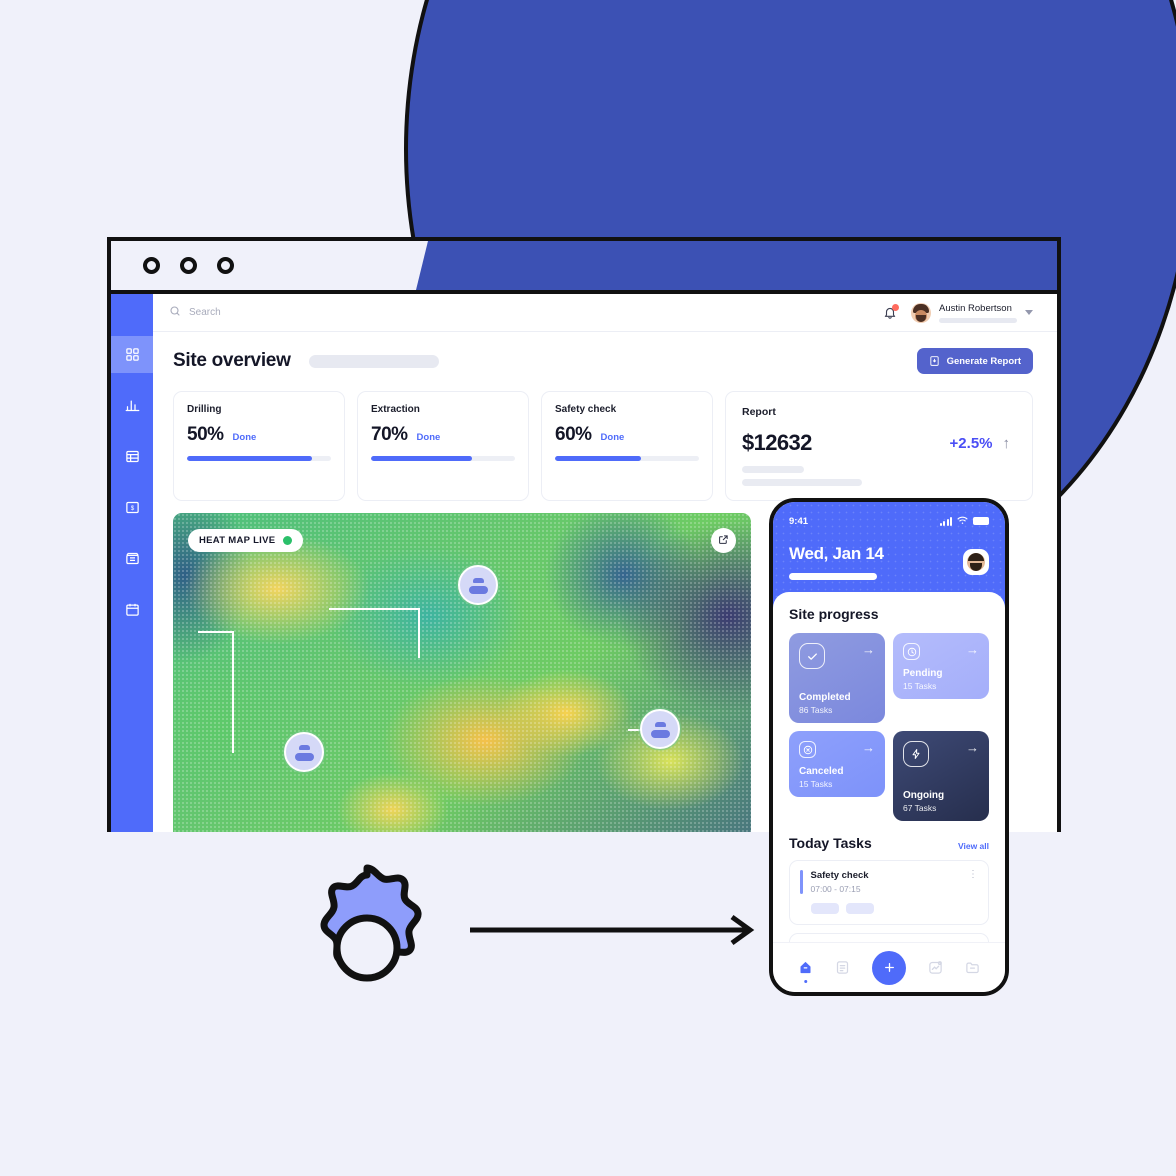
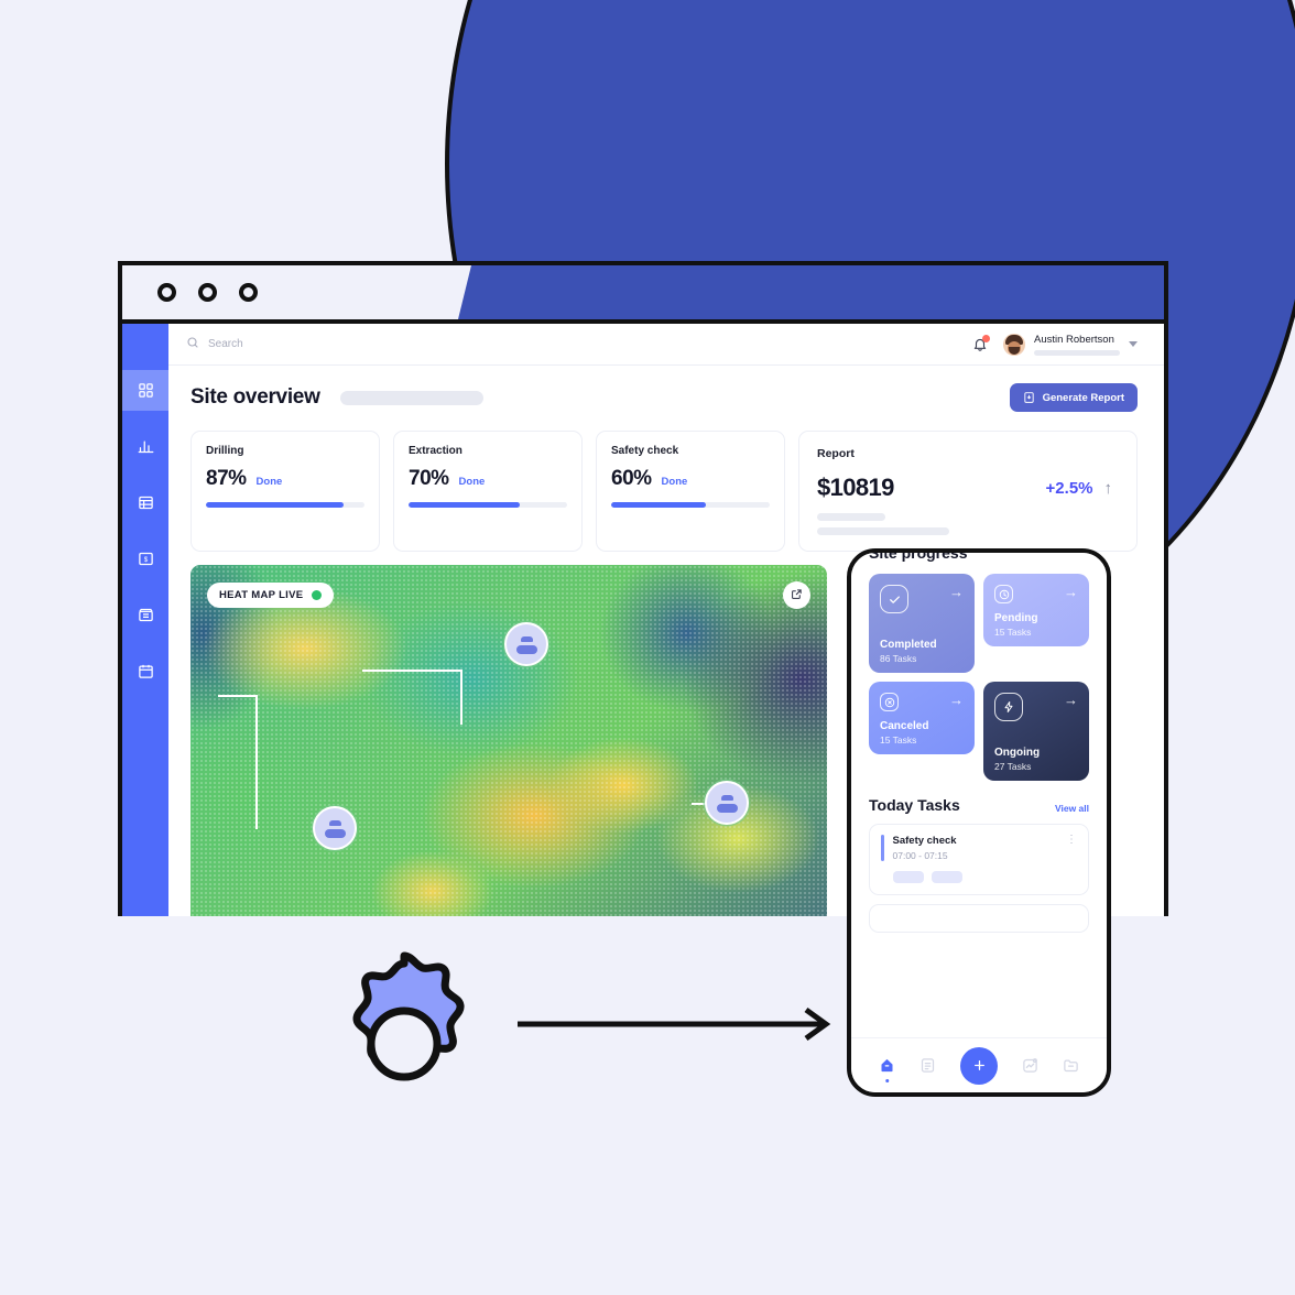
  Search
  Austin Robertson
  Site overview
  Generate Report
  Drilling
- 50%
+ 87%
  Done
  Extraction
  70%
  Done
  Safety check
  60%
  Done
  Report
- $12632
+ $10819
  +2.5%
  ↑
  HEAT MAP LIVE
- 9:41
- Wed, Jan 14
  Site progress
  →
  Completed
  86 Tasks
  →
  Pending
  15 Tasks
  →
  Canceled
  15 Tasks
  →
  Ongoing
- 67 Tasks
+ 27 Tasks
  Today Tasks
  View all
  ⋮
  Safety check
  07:00 - 07:15
